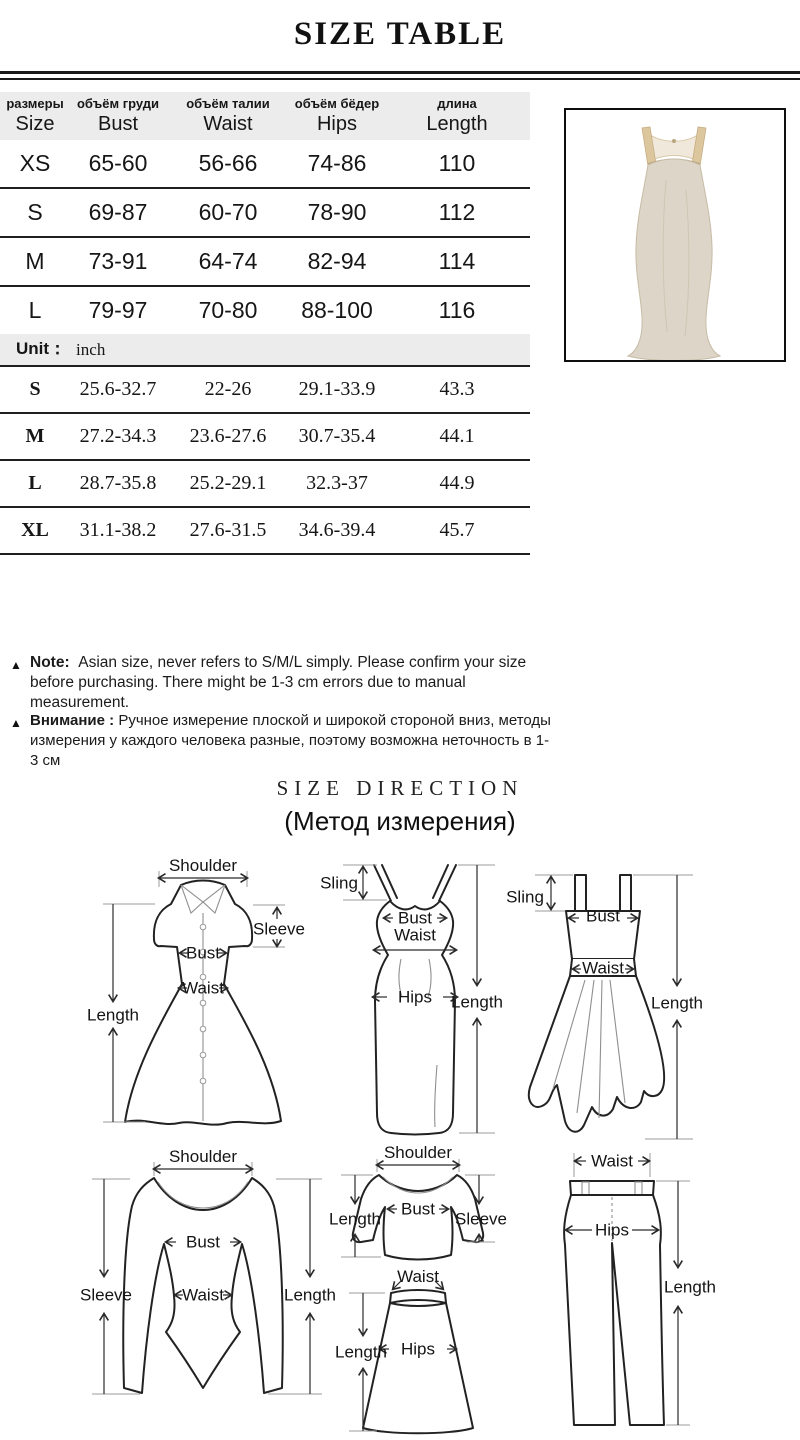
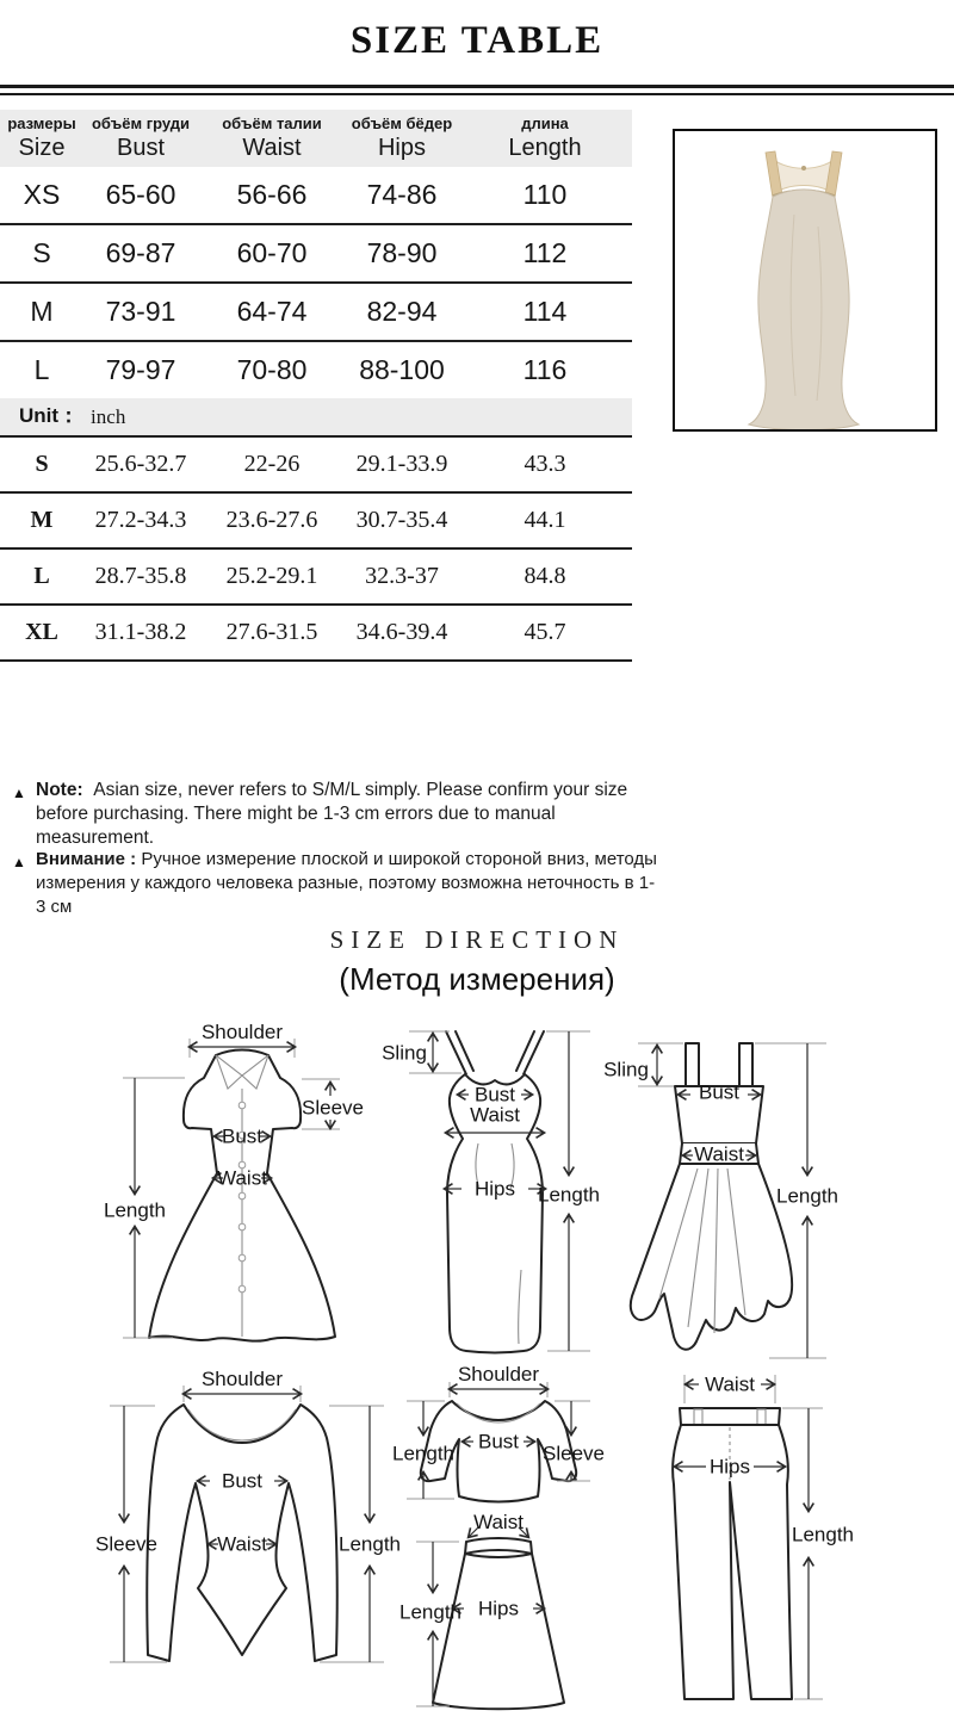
  SIZE TABLE
  размеры
  Size
  объём груди
  Bust
  объём талии
  Waist
  объём бёдер
  Hips
  длина
  Length
  XS
  65-60
  56-66
  74-86
  110
  S
  69-87
  60-70
  78-90
  112
  M
  73-91
  64-74
  82-94
  114
  L
  79-97
  70-80
  88-100
  116
  Unit：
  inch
  S
  25.6-32.7
  22-26
  29.1-33.9
  43.3
  M
  27.2-34.3
  23.6-27.6
  30.7-35.4
  44.1
  L
  28.7-35.8
  25.2-29.1
  32.3-37
- 44.9
+ 84.8
  XL
  31.1-38.2
  27.6-31.5
  34.6-39.4
  45.7
  ▲
  Note: Asian size, never refers to S/M/L simply. Please confirm your size before purchasing. There might be 1-3 cm errors due to manual measurement.
  ▲
  Внимание : Ручное измерение плоской и широкой стороной вниз, методы измерения у каждого человека разные, поэтому возможна неточность в 1-3 см
  SIZE DIRECTION
  (Метод измерения)
  Shoulder
  Sleeve
  Bust
  Waist
  Length
  Sling
  Bust
  Waist
  Hips
  Length
  Sling
  Bust
  Waist
  Length
  Shoulder
  Bust
  Waist
  Sleeve
  Length
  Shoulder
  Bust
  Length
  Sleeve
  Waist
  Hips
  Length
  Waist
  Hips
  Length
